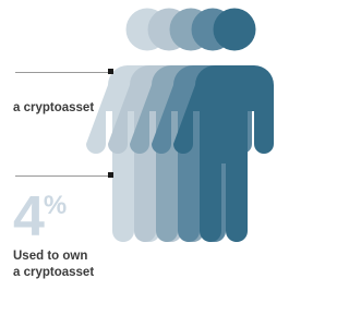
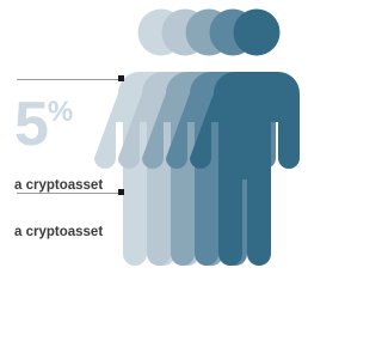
+ 5%
  a cryptoasset
- 4%
- Used to own
  a cryptoasset
